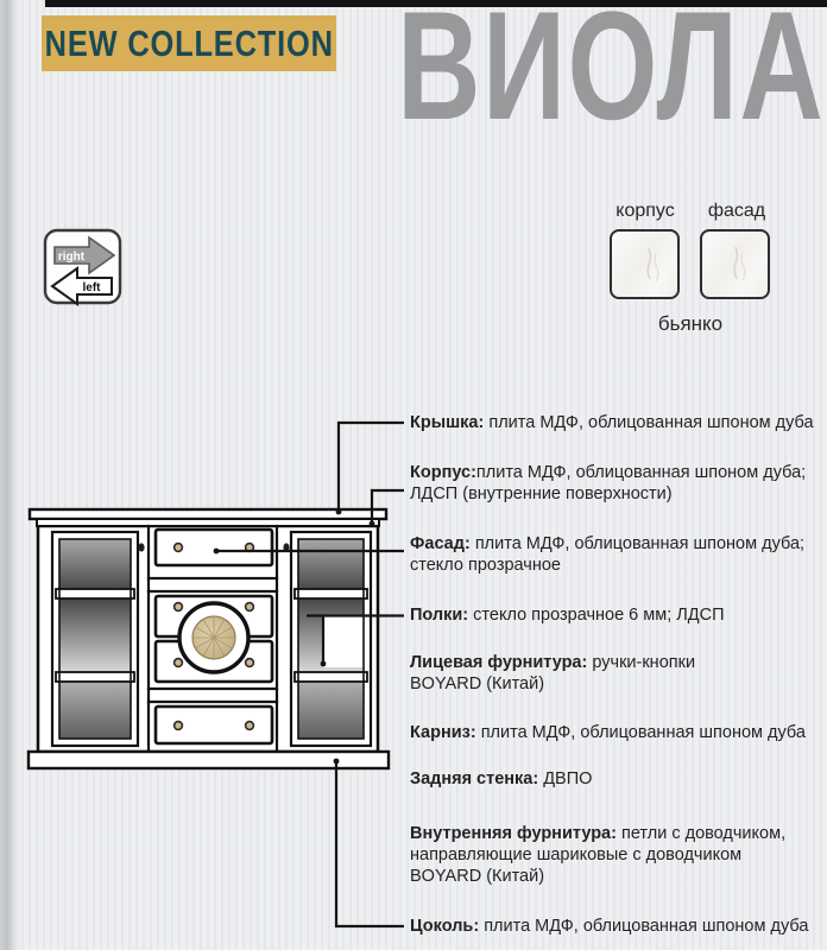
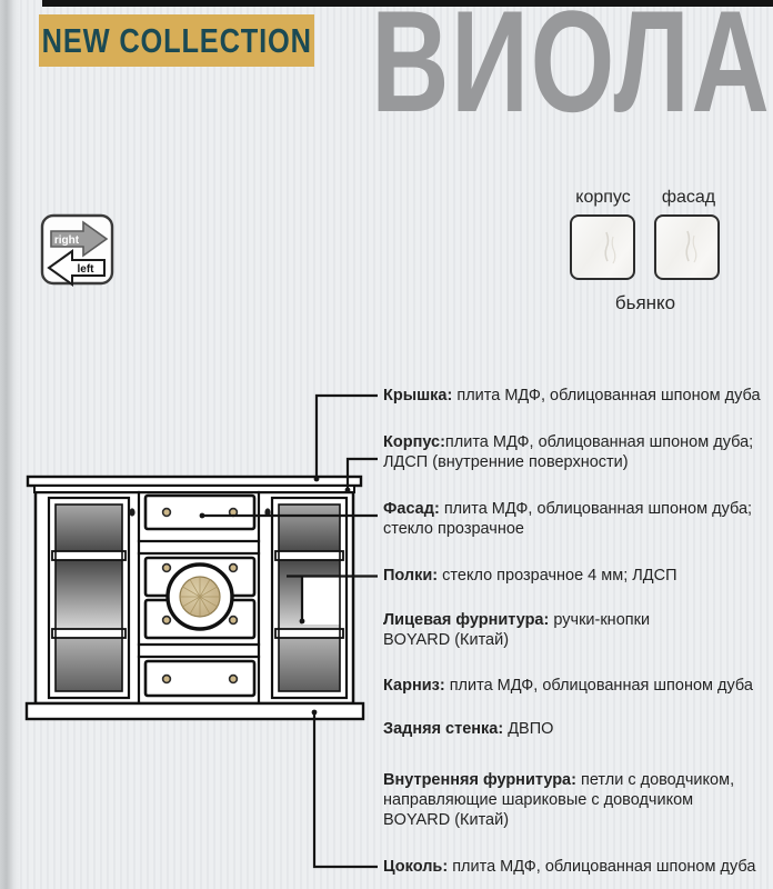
  NEW COLLECTION
  ВИОЛА
  корпус
  фасад
  бьянко
  right
  left
  Крышка: плита МДФ, облицованная шпоном дуба
  Корпус:плита МДФ, облицованная шпоном дуба;
  ЛДСП (внутренние поверхности)
  Фасад: плита МДФ, облицованная шпоном дуба;
  стекло прозрачное
- Полки: стекло прозрачное 6 мм; ЛДСП
+ Полки: стекло прозрачное 4 мм; ЛДСП
  Лицевая фурнитура: ручки-кнопки
  BOYARD (Китай)
  Карниз: плита МДФ, облицованная шпоном дуба
  Задняя стенка: ДВПО
  Внутренняя фурнитура: петли с доводчиком,
  направляющие шариковые с доводчиком
  BOYARD (Китай)
  Цоколь: плита МДФ, облицованная шпоном дуба
